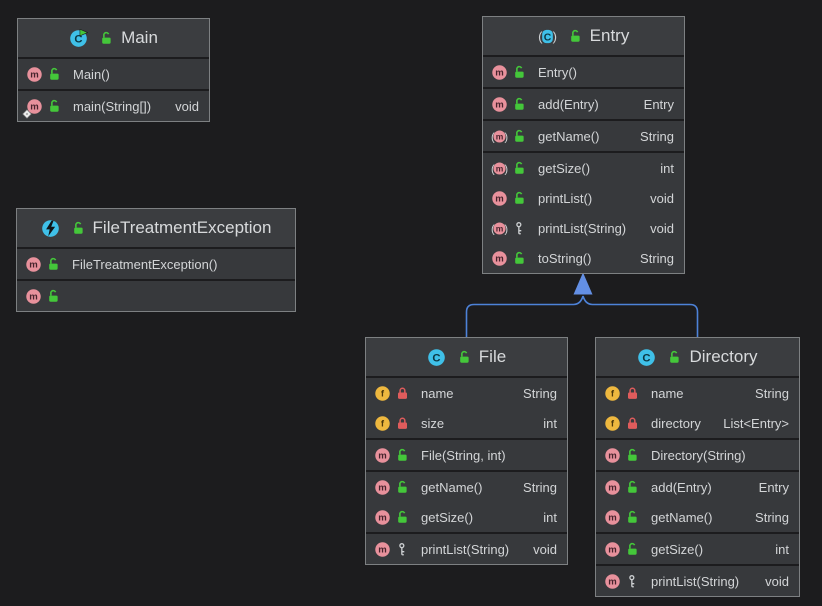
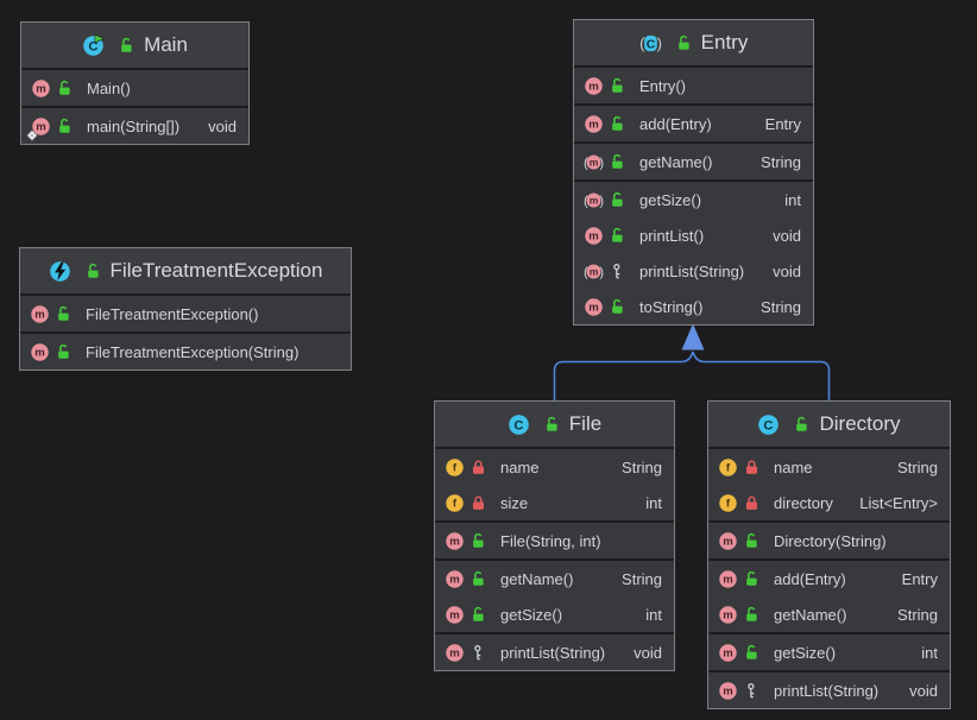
  C
  Main
  m
  Main()
  m
  main(String[])
  void
  (
  C
  )
  Entry
  m
  Entry()
  m
  add(Entry)
  Entry
  (
  m
  )
  getName()
  String
  (
  m
  )
  getSize()
  int
  m
  printList()
  void
  (
  m
  )
  printList(String)
  void
  m
  toString()
  String
  FileTreatmentException
  m
  FileTreatmentException()
  m
+ FileTreatmentException(String)
  C
  File
  f
  name
  String
  f
  size
  int
  m
  File(String, int)
  m
  getName()
  String
  m
  getSize()
  int
  m
  printList(String)
  void
  C
  Directory
  f
  name
  String
  f
  directory
  List<Entry>
  m
  Directory(String)
  m
  add(Entry)
  Entry
  m
  getName()
  String
  m
  getSize()
  int
  m
  printList(String)
  void
